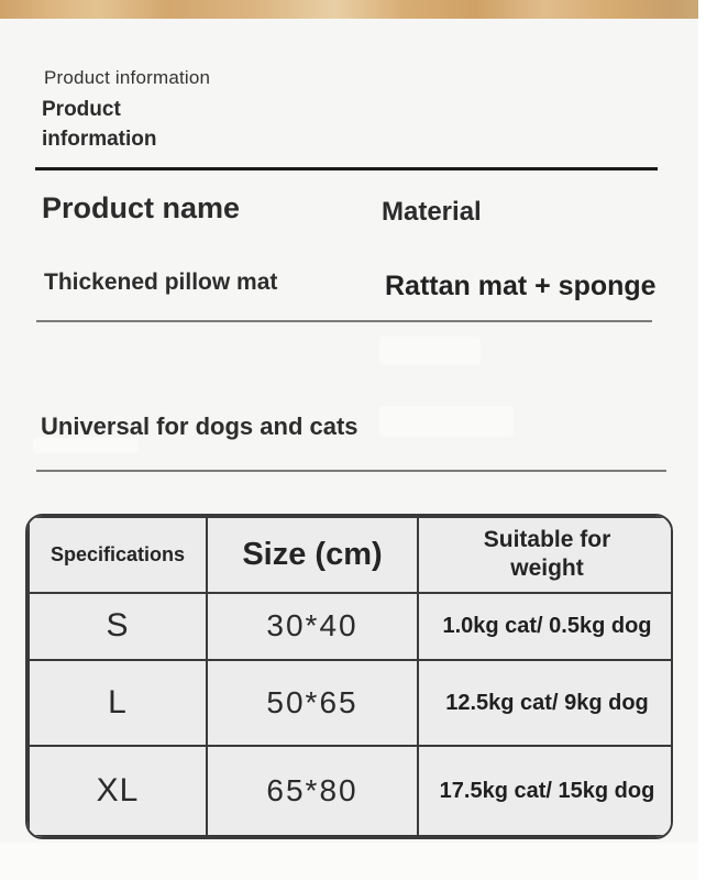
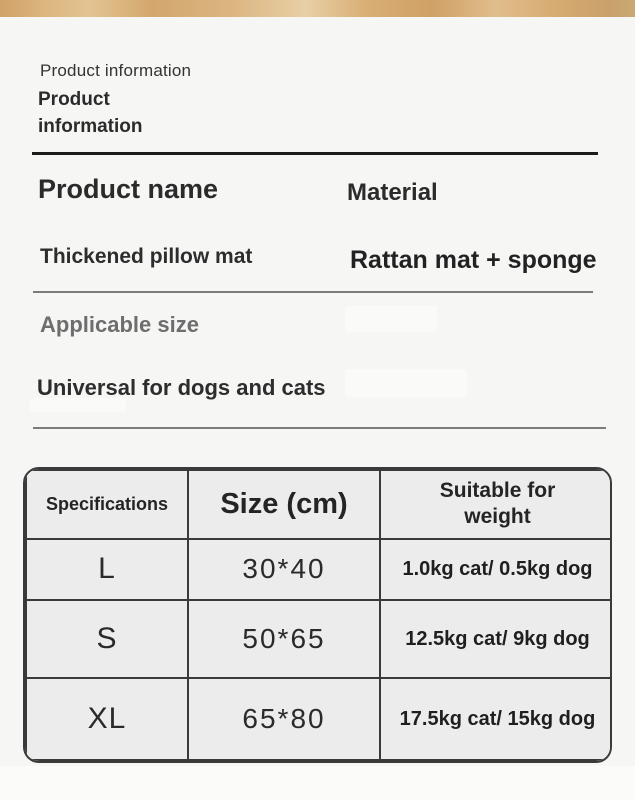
  Product information
  Product information
  Product name
  Material
  Thickened pillow mat
  Rattan mat + sponge
+ Applicable size
  Universal for dogs and cats
  Specifications	Size (cm)	Suitable for weight
- S	30*40	1.0kg cat/ 0.5kg dog
+ L	30*40	1.0kg cat/ 0.5kg dog
- L	50*65	12.5kg cat/ 9kg dog
+ S	50*65	12.5kg cat/ 9kg dog
  XL	65*80	17.5kg cat/ 15kg dog
